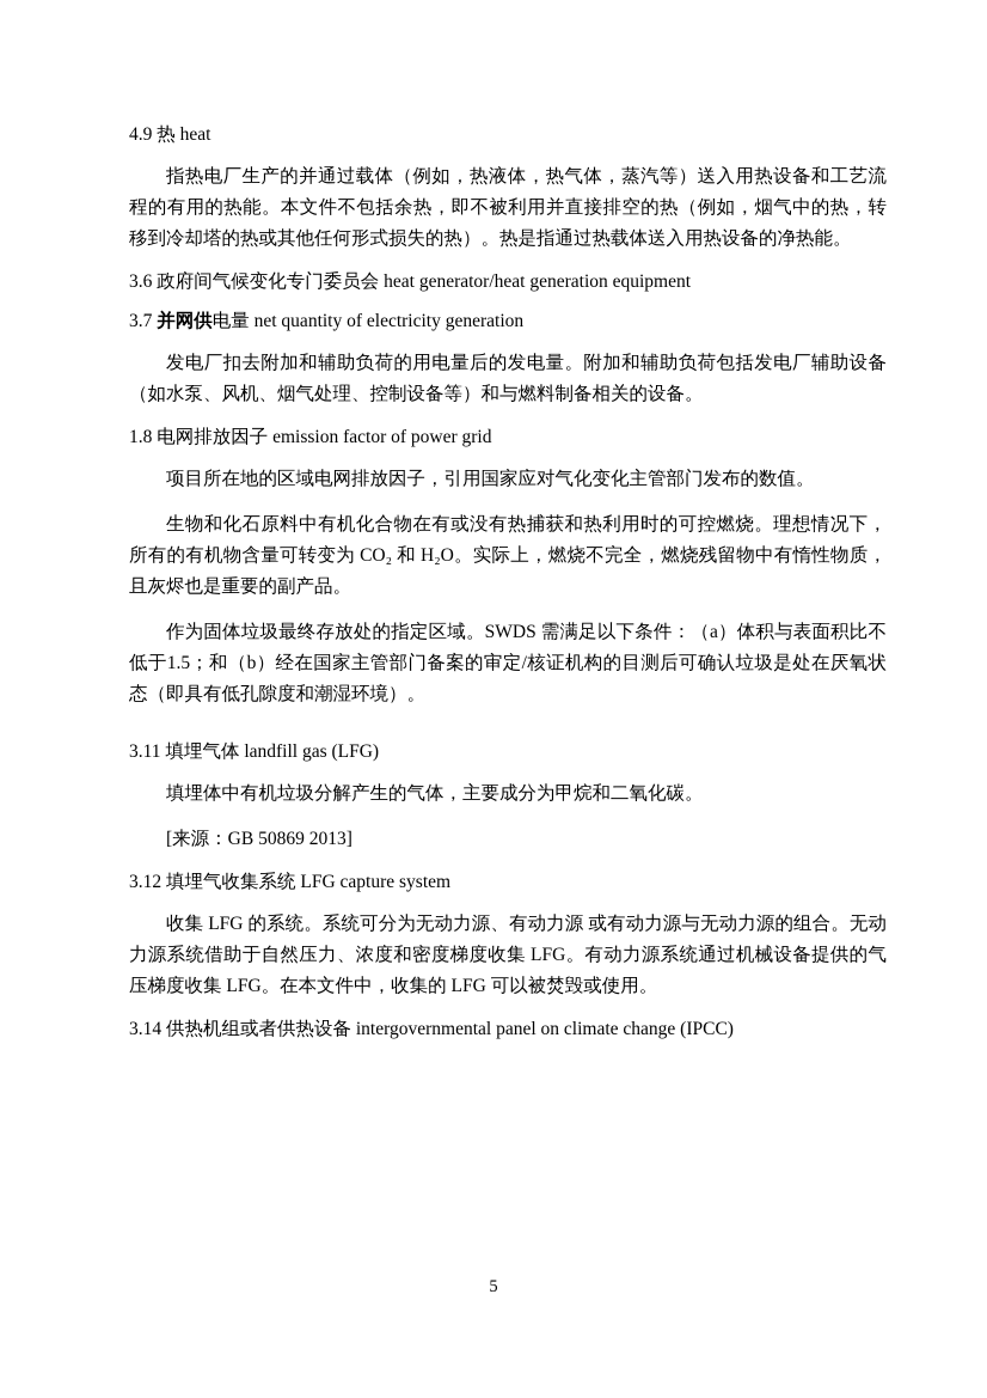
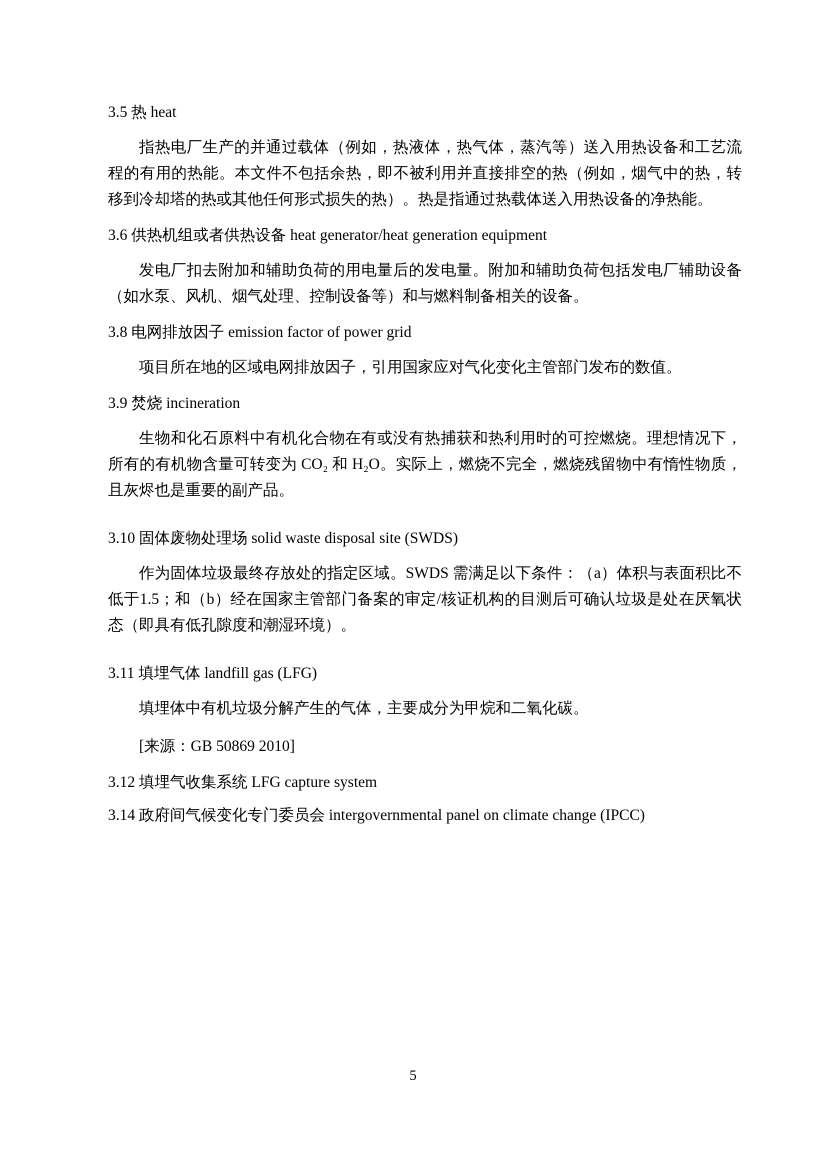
- 4.9 热 heat
+ 3.5 热 heat
  指热电厂生产的并通过载体（例如，热液体，热气体，蒸汽等）送入用热设备和工艺流程的有用的热能。本文件不包括余热，即不被利用并直接排空的热（例如，烟气中的热，转移到冷却塔的热或其他任何形式损失的热）。热是指通过热载体送入用热设备的净热能。
- 3.6 政府间气候变化专门委员会 heat generator/heat generation equipment
+ 3.6 供热机组或者供热设备 heat generator/heat generation equipment
- 3.7 并网供电量 net quantity of electricity generation
  发电厂扣去附加和辅助负荷的用电量后的发电量。附加和辅助负荷包括发电厂辅助设备（如水泵、风机、烟气处理、控制设备等）和与燃料制备相关的设备。
- 1.8 电网排放因子 emission factor of power grid
+ 3.8 电网排放因子 emission factor of power grid
  项目所在地的区域电网排放因子，引用国家应对气化变化主管部门发布的数值。
+ 3.9 焚烧 incineration
  生物和化石原料中有机化合物在有或没有热捕获和热利用时的可控燃烧。理想情况下，所有的有机物含量可转变为 CO₂ 和 H₂O。实际上，燃烧不完全，燃烧残留物中有惰性物质，且灰烬也是重要的副产品。
+ 3.10 固体废物处理场 solid waste disposal site (SWDS)
  作为固体垃圾最终存放处的指定区域。SWDS 需满足以下条件：（a）体积与表面积比不低于1.5；和（b）经在国家主管部门备案的审定/核证机构的目测后可确认垃圾是处在厌氧状态（即具有低孔隙度和潮湿环境）。
  3.11 填埋气体 landfill gas (LFG)
  填埋体中有机垃圾分解产生的气体，主要成分为甲烷和二氧化碳。
- [来源：GB 50869 2013]
+ [来源：GB 50869 2010]
  3.12 填埋气收集系统 LFG capture system
- 收集 LFG 的系统。系统可分为无动力源、有动力源 或有动力源与无动力源的组合。无动力源系统借助于自然压力、浓度和密度梯度收集 LFG。有动力源系统通过机械设备提供的气压梯度收集 LFG。在本文件中，收集的 LFG 可以被焚毁或使用。
- 3.14 供热机组或者供热设备 intergovernmental panel on climate change (IPCC)
+ 3.14 政府间气候变化专门委员会 intergovernmental panel on climate change (IPCC)
  5
